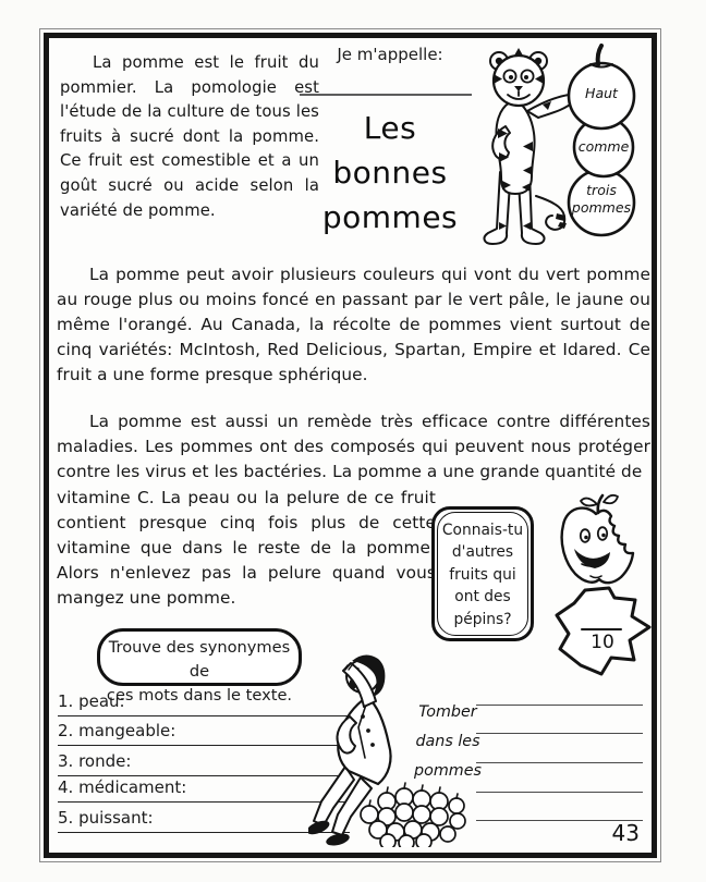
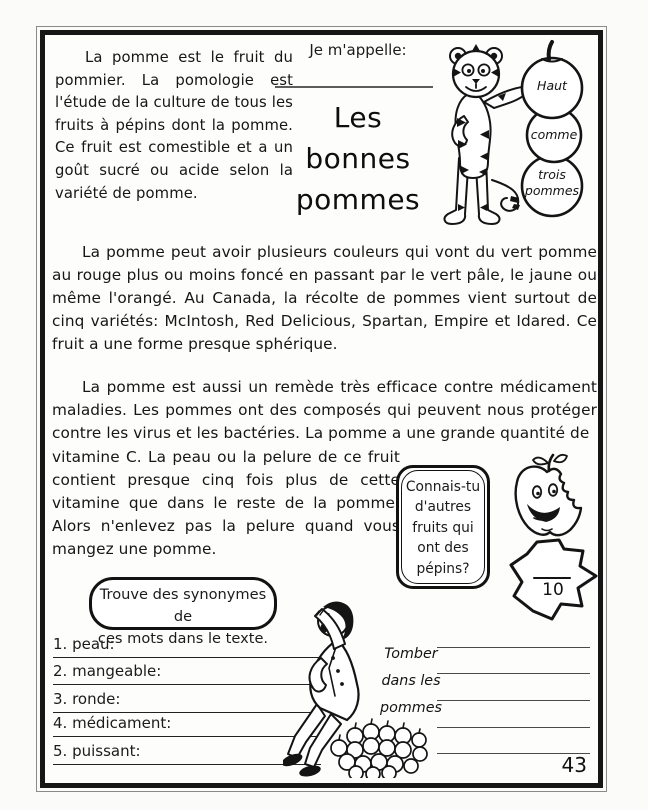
- La pomme est le fruit du pommier. La pomologie est l'étude de la culture de tous les fruits à sucré dont la pomme. Ce fruit est comestible et a un goût sucré ou acide selon la variété de pomme.
+ La pomme est le fruit du pommier. La pomologie est l'étude de la culture de tous les fruits à pépins dont la pomme. Ce fruit est comestible et a un goût sucré ou acide selon la variété de pomme.
  Je m'appelle:
  Les
  bonnes
  pommes
  Haut
  comme
  trois pommes
  La pomme peut avoir plusieurs couleurs qui vont du vert pomme au rouge plus ou moins foncé en passant par le vert pâle, le jaune ou même l'orangé. Au Canada, la récolte de pommes vient surtout de cinq variétés: McIntosh, Red Delicious, Spartan, Empire et Idared. Ce fruit a une forme presque sphérique.
- La pomme est aussi un remède très efficace contre différentes maladies. Les pommes ont des composés qui peuvent nous protéger contre les virus et les bactéries. La pomme a une grande quantité de
+ La pomme est aussi un remède très efficace contre médicament maladies. Les pommes ont des composés qui peuvent nous protéger contre les virus et les bactéries. La pomme a une grande quantité de
  vitamine C. La peau ou la pelure de ce fruit contient presque cinq fois plus de cett vitamine que dans le reste de la pomme Alors n'enlevez pas la pelure quand vou mangez une pomme.
  Connais-tu
  d'autres
  fruits qui
  ont des
  pépins?
  10
  Trouve des synonymes de
  ces mots dans le texte.
  1. peau:
  2. mangeable:
  3. ronde:
  4. médicament:
  5. puissant:
  Tomber
  dans les
  pommes
  43
